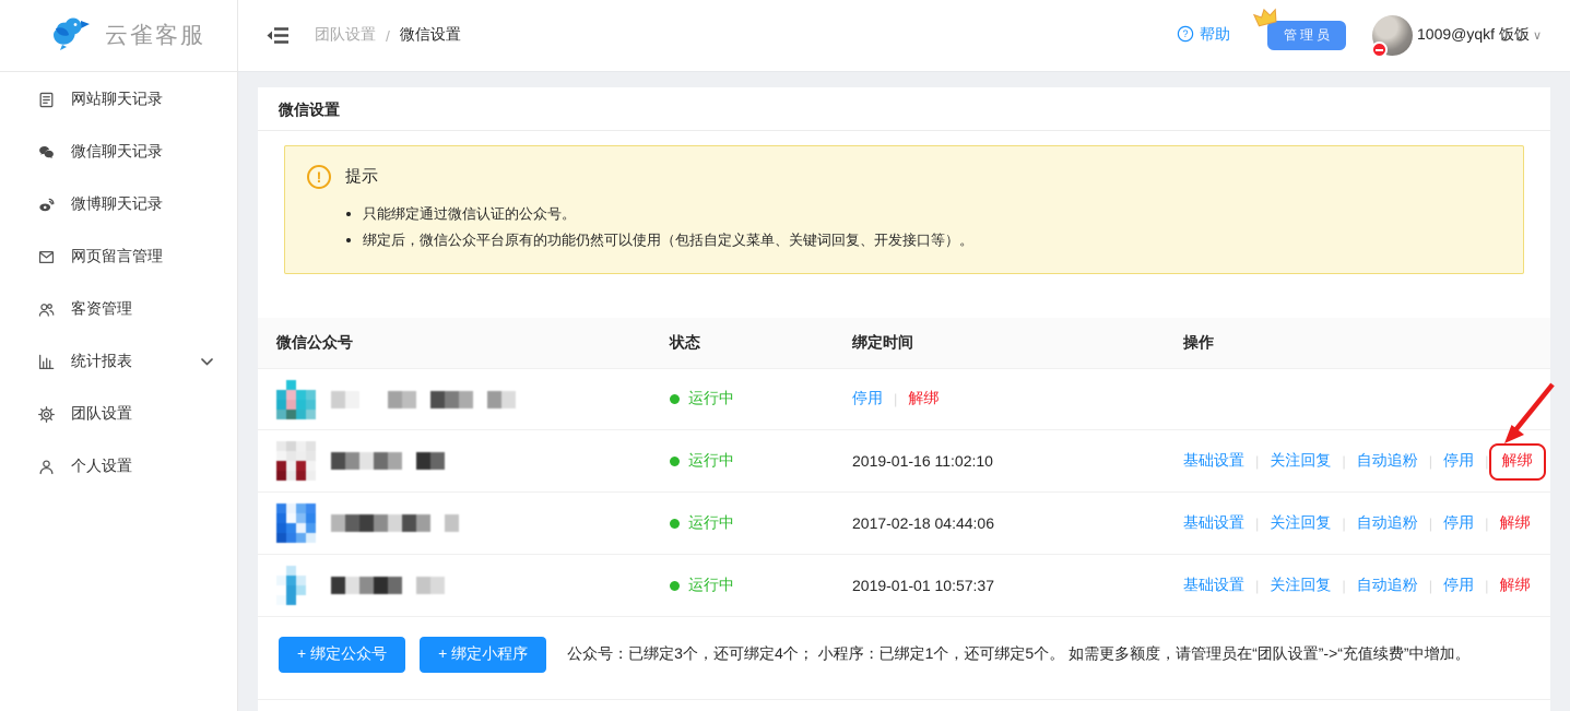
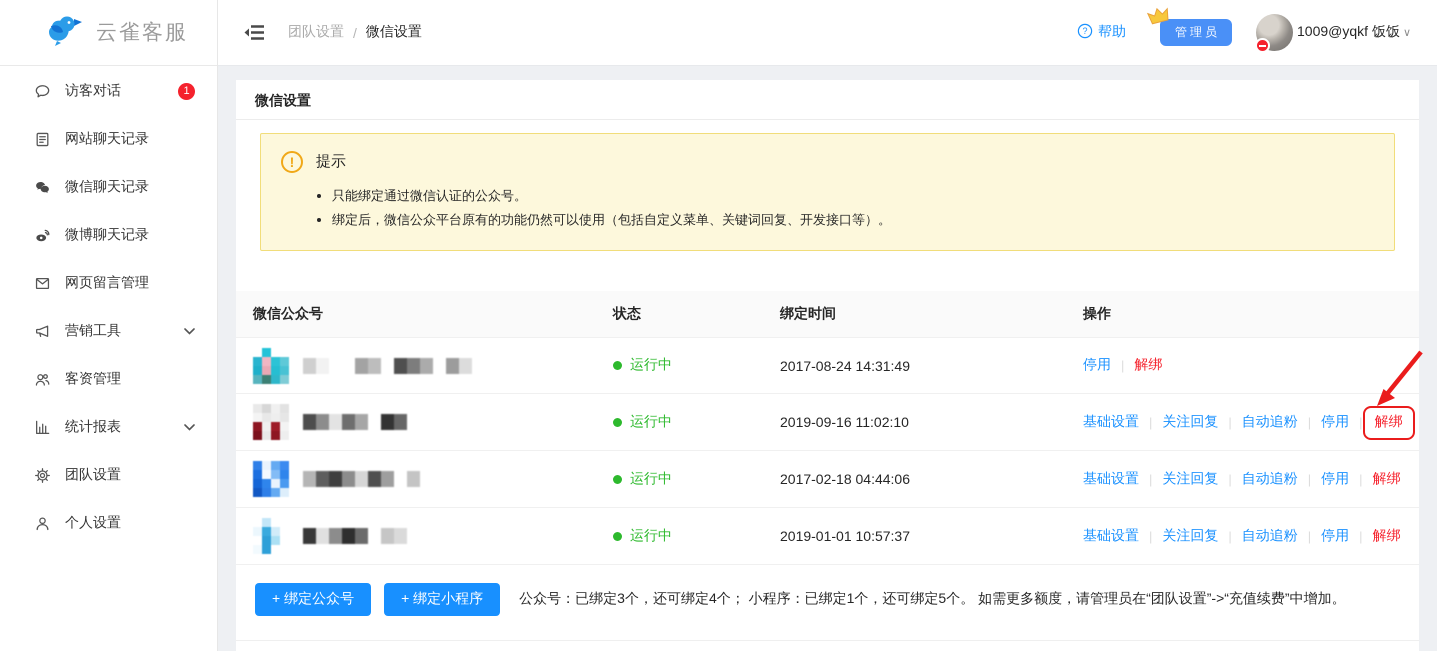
  云雀客服
+ 访客对话
+ 1
  网站聊天记录
  微信聊天记录
  微博聊天记录
  网页留言管理
+ 营销工具
  客资管理
  统计报表
  团队设置
  个人设置
  团队设置
  /
  微信设置
  ?
  帮助
  管理员
  1009@yqkf 饭饭
  ∨
  微信设置
  !
  提示
  只能绑定通过微信认证的公众号。
  绑定后，微信公众平台原有的功能仍然可以使用（包括自定义菜单、关键词回复、开发接口等）。
  微信公众号
  状态
  绑定时间
  操作
  运行中
+ 2017-08-24 14:31:49
  停用
  |
  解绑
  运行中
- 2019-01-16 11:02:10
+ 2019-09-16 11:02:10
  基础设置
  |
  关注回复
  自动追粉
  |
  停用
  |
  解绑
  运行中
  2017-02-18 04:44:06
  基础设置
  |
  关注回复
  自动追粉
  |
  停用
  |
  解绑
  运行中
  2019-01-01 10:57:37
  基础设置
  |
  关注回复
  自动追粉
  |
  停用
  |
  解绑
  + 绑定公众号
  + 绑定小程序
  公众号：已绑定3个，还可绑定4个； 小程序：已绑定1个，还可绑定5个。 如需更多额度，请管理员在“团队设置”->“充值续费”中增加。
